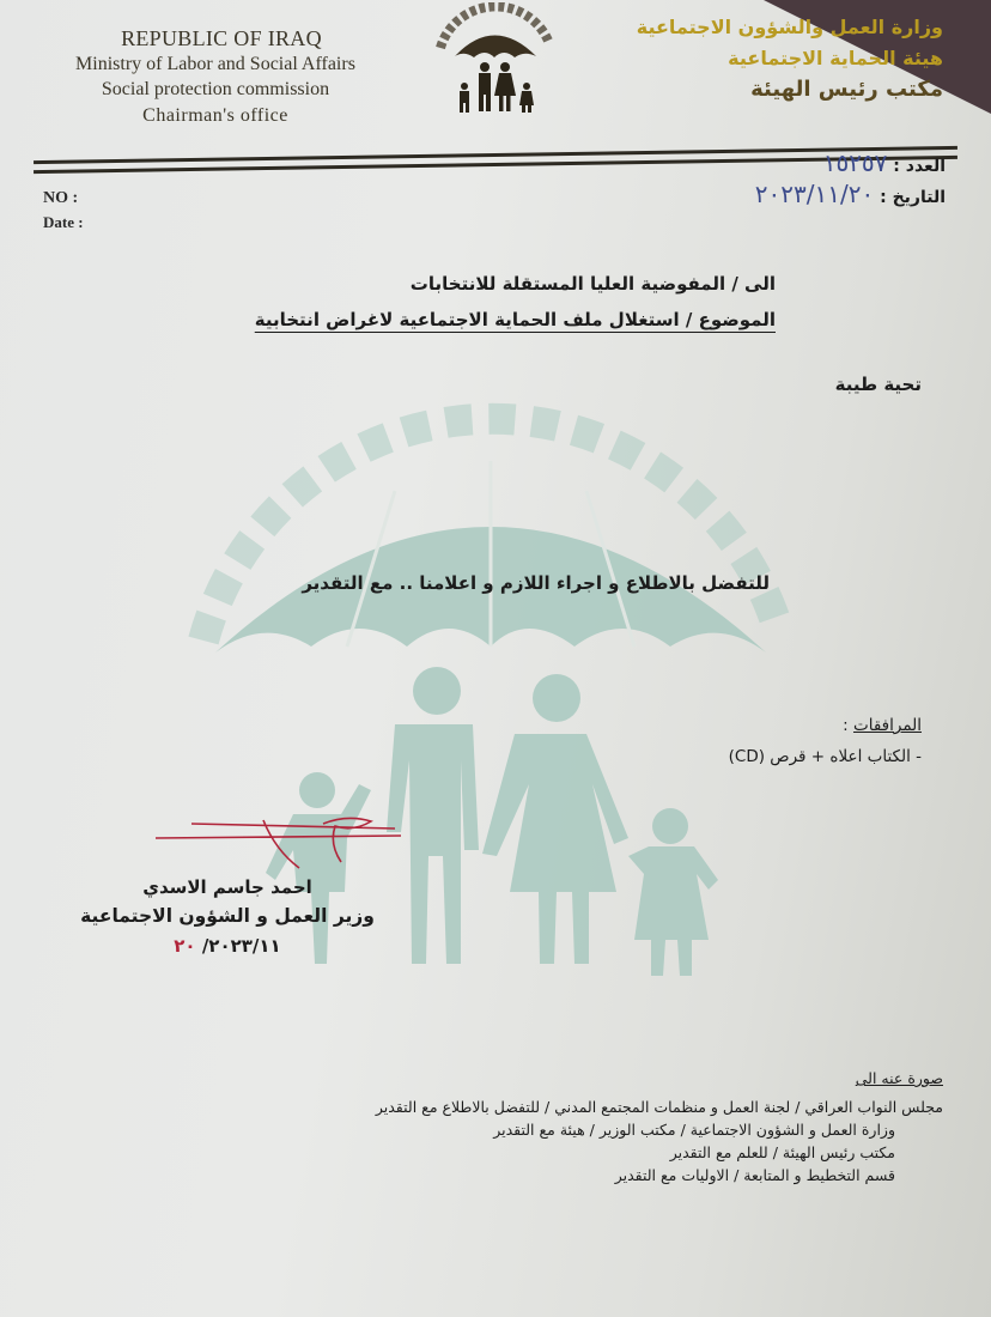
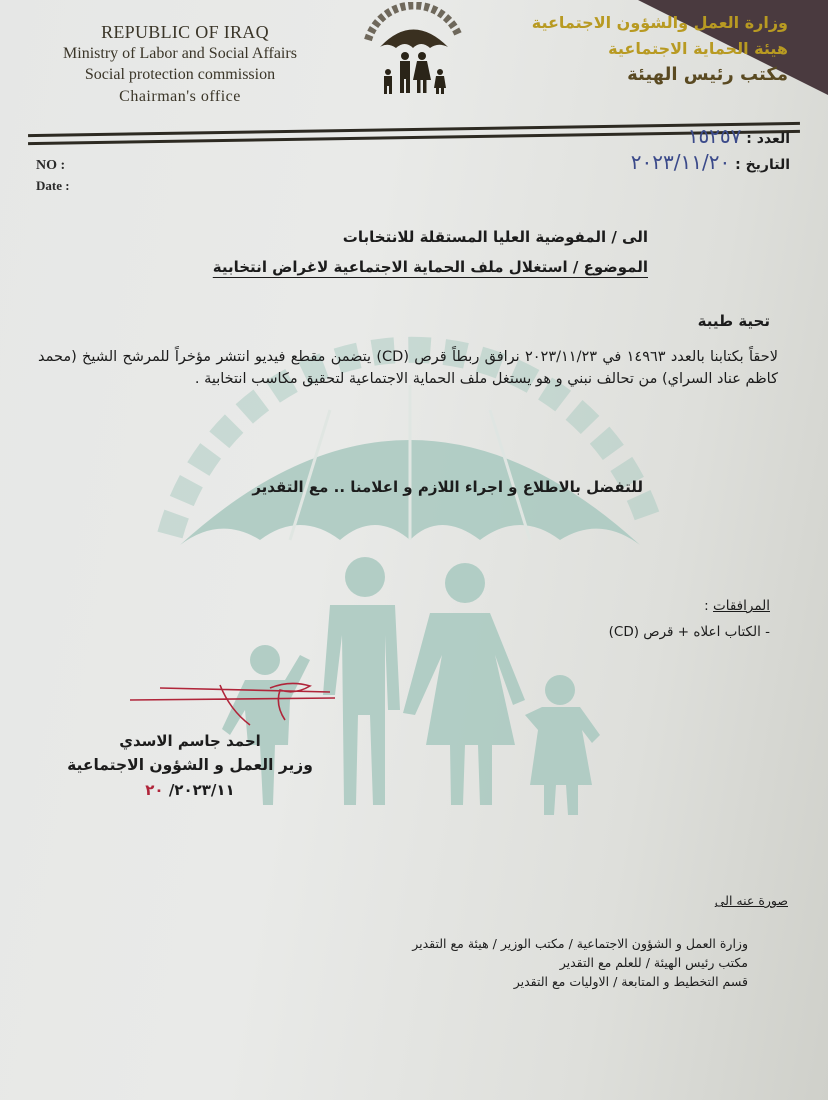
  REPUBLIC OF IRAQ
  Ministry of Labor and Social Affairs
  Social protection commission
  Chairman's office
  وزارة العمل والشؤون الاجتماعية
  هيئة الحماية الاجتماعية
  مكتب رئيس الهيئة
  NO :
  Date :
  العدد : ١٥٢٥٧
  التاريخ : ٢٠٢٣/١١/٢٠
  الى / المفوضية العليا المستقلة للانتخابات
  الموضوع / استغلال ملف الحماية الاجتماعية لاغراض انتخابية
  تحية طيبة
+ لاحقاً بكتابنا بالعدد ١٤٩٦٣ في ٢٠٢٣/١١/٢٣ نرافق ربطاً قرص (CD) يتضمن مقطع فيديو انتشر مؤخراً للمرشح الشيخ (محمد كاظم عناد السراي) من تحالف نبني و هو يستغل ملف الحماية الاجتماعية لتحقيق مكاسب انتخابية .
  للتفضل بالاطلاع و اجراء اللازم و اعلامنا .. مع التقدير
  المرافقات :
  - الكتاب اعلاه + قرص (CD)
  احمد جاسم الاسدي
  وزير العمل و الشؤون الاجتماعية
  ٢٠٢٣/١١/ ٢٠
  صورة عنه الى
- مجلس النواب العراقي / لجنة العمل و منظمات المجتمع المدني / للتفضل بالاطلاع مع التقدير
  وزارة العمل و الشؤون الاجتماعية / مكتب الوزير / هيئة مع التقدير
  مكتب رئيس الهيئة / للعلم مع التقدير
  قسم التخطيط و المتابعة / الاوليات مع التقدير
